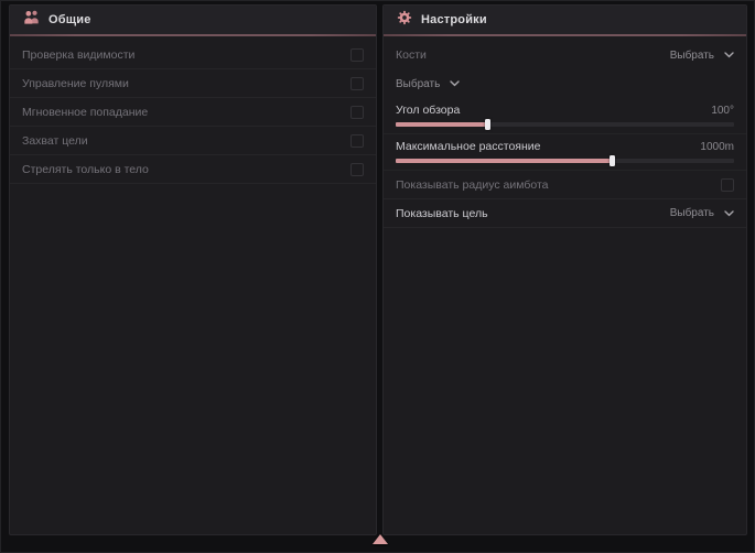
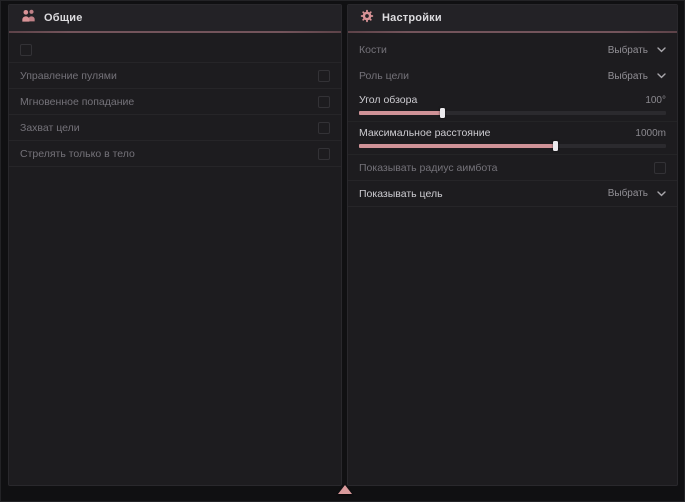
  Общие
- Проверка видимости
  Управление пулями
  Мгновенное попадание
  Захват цели
  Стрелять только в тело
  Настройки
  Кости
  Выбрать
+ Роль цели
  Выбрать
  Угол обзора
  100°
  Максимальное расстояние
  1000m
  Показывать радиус аимбота
  Показывать цель
  Выбрать
